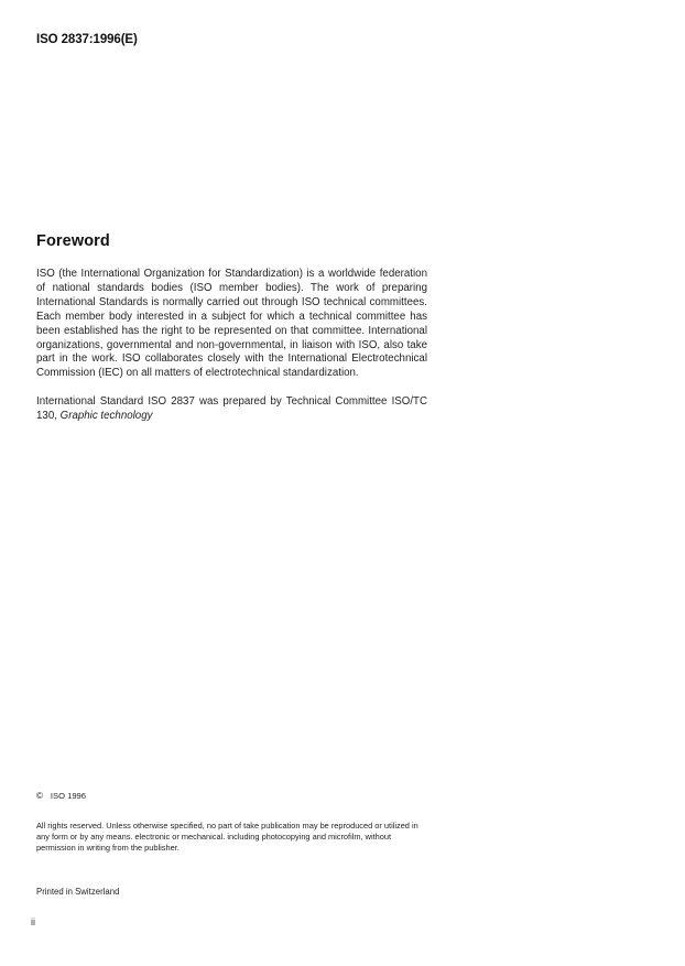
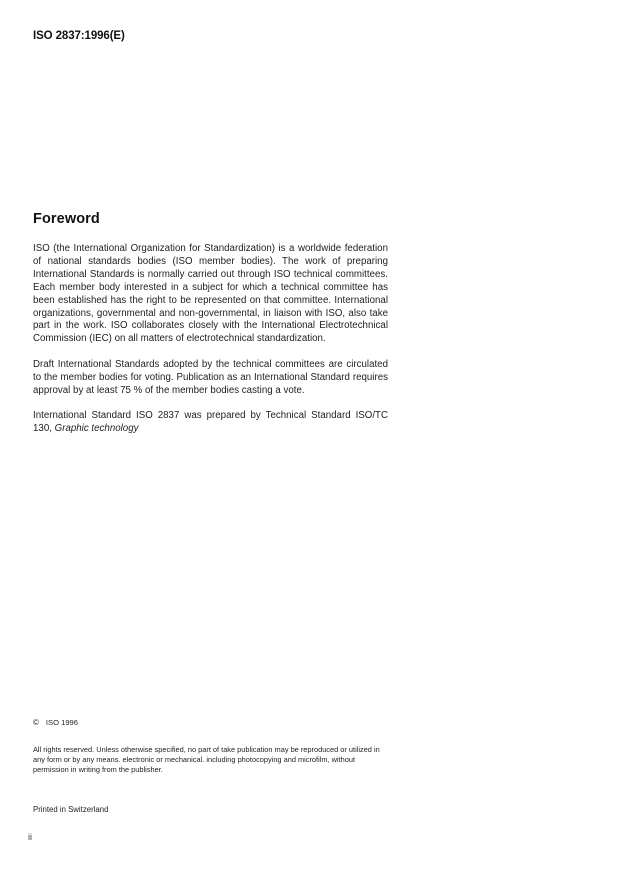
  ISO 2837:1996(E)
  Foreword
  ISO (the International Organization for Standardization) is a worldwide federation of national standards bodies (ISO member bodies). The work of preparing International Standards is normally carried out through ISO technical committees. Each member body interested in a subject for which a technical committee has been established has the right to be represented on that committee. International organizations, governmental and non-governmental, in liaison with ISO, also take part in the work. ISO collaborates closely with the International Electrotechnical Commission (IEC) on all matters of electrotechnical standardization.
+ Draft International Standards adopted by the technical committees are circulated to the member bodies for voting. Publication as an International Standard requires approval by at least 75 % of the member bodies casting a vote.
- International Standard ISO 2837 was prepared by Technical Committee ISO/TC 130, Graphic technology
+ International Standard ISO 2837 was prepared by Technical Standard ISO/TC 130, Graphic technology
  © ISO 1996
  All rights reserved. Unless otherwise specified, no part of take publication may be reproduced or utilized in any form or by any means. electronic or mechanical. including photocopying and microfilm, without permission in writing from the publisher.
  Printed in Switzerland
  ii
